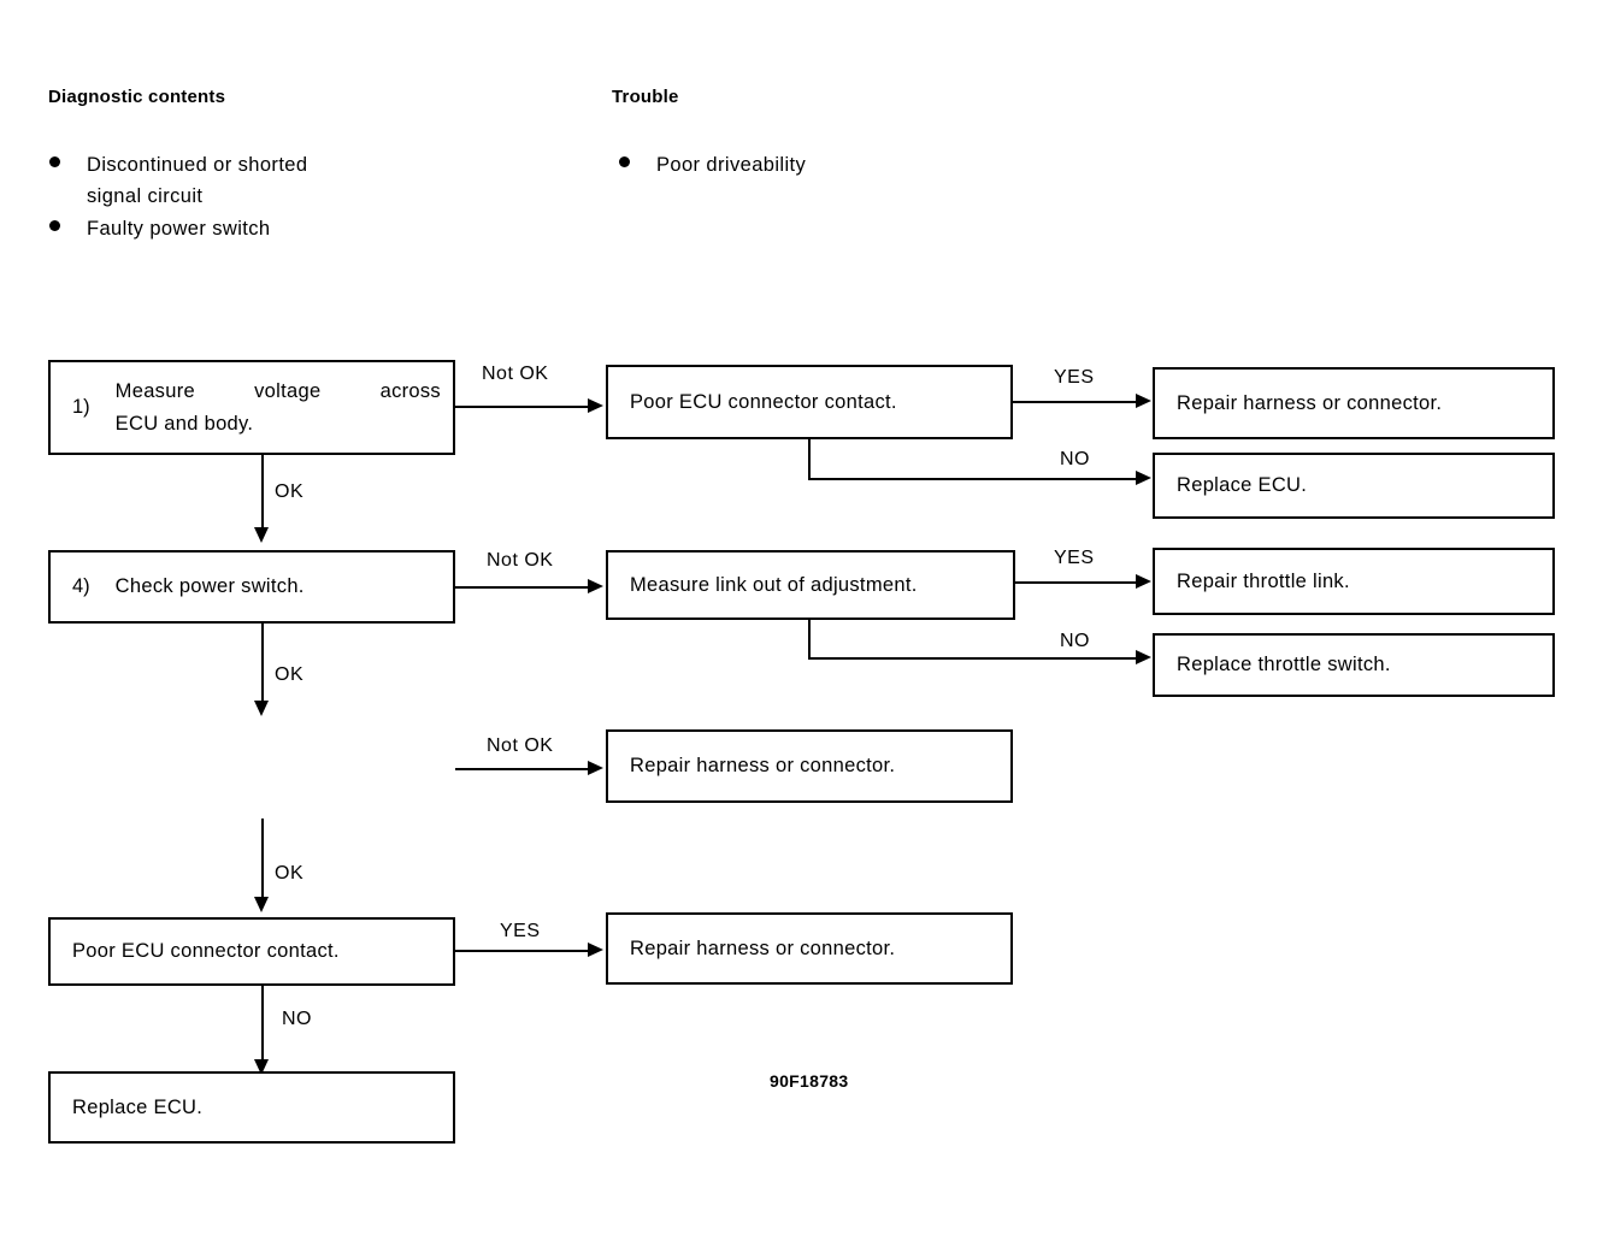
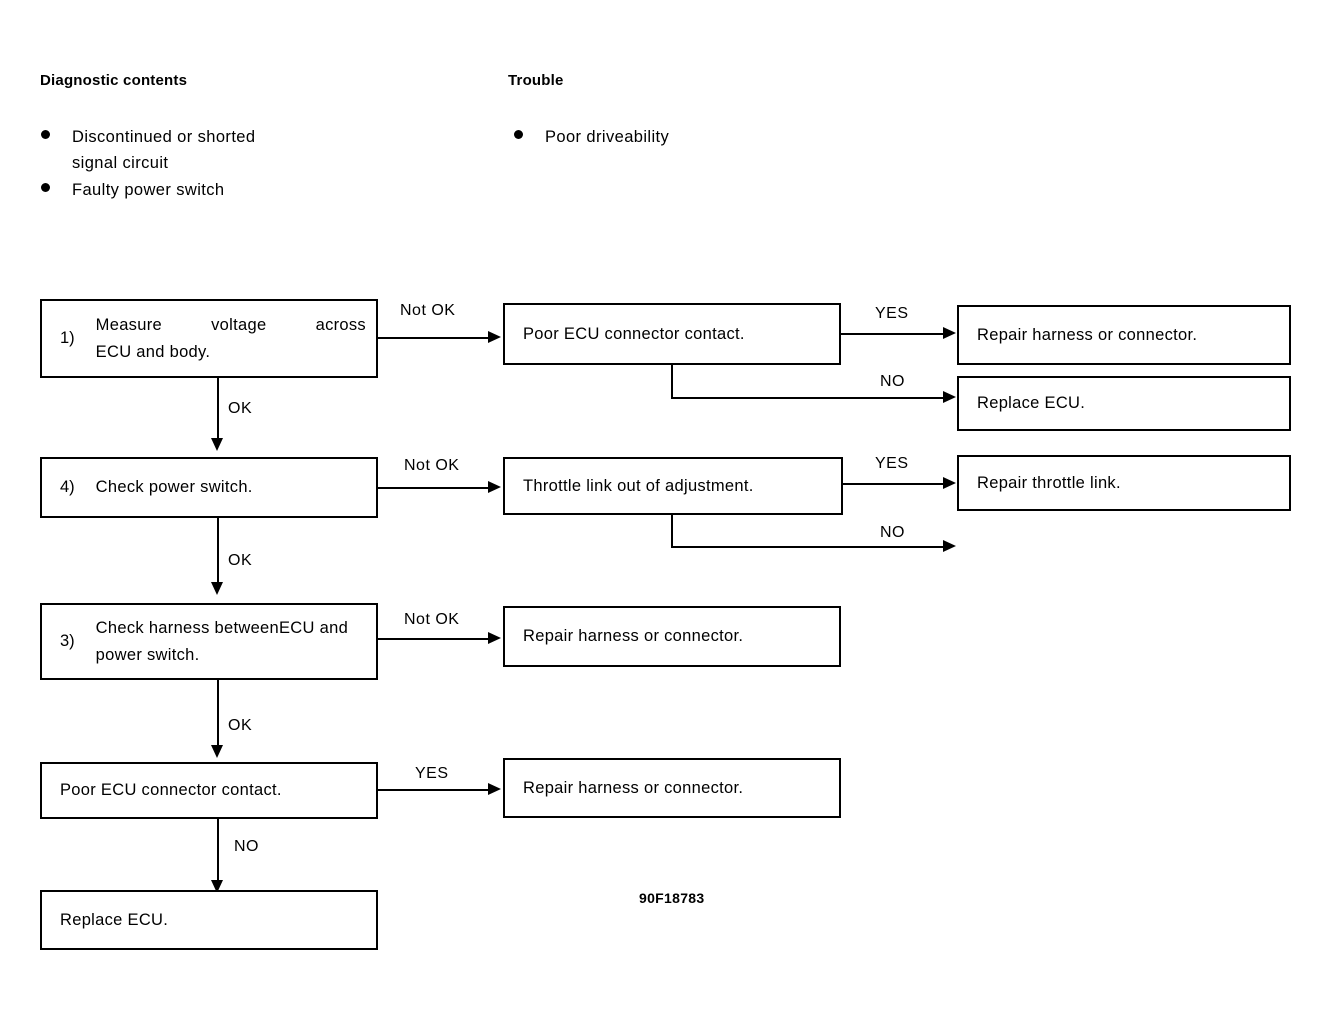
  Diagnostic contents
  Trouble
  Discontinued or shorted
  signal circuit
  Faulty power switch
  Poor driveability
  1)
  Measure voltage across
  ECU and body.
  Not OK
  Poor ECU connector contact.
  YES
  Repair harness or connector.
  NO
  Replace ECU.
  OK
  4)
  Check power switch.
  Not OK
- Measure link out of adjustment.
+ Throttle link out of adjustment.
  YES
  Repair throttle link.
  NO
- Replace throttle switch.
  OK
+ 3)
+ Check harness betweenECU and power switch.
  Not OK
  Repair harness or connector.
  OK
  Poor ECU connector contact.
  YES
  Repair harness or connector.
  NO
  Replace ECU.
  90F18783
